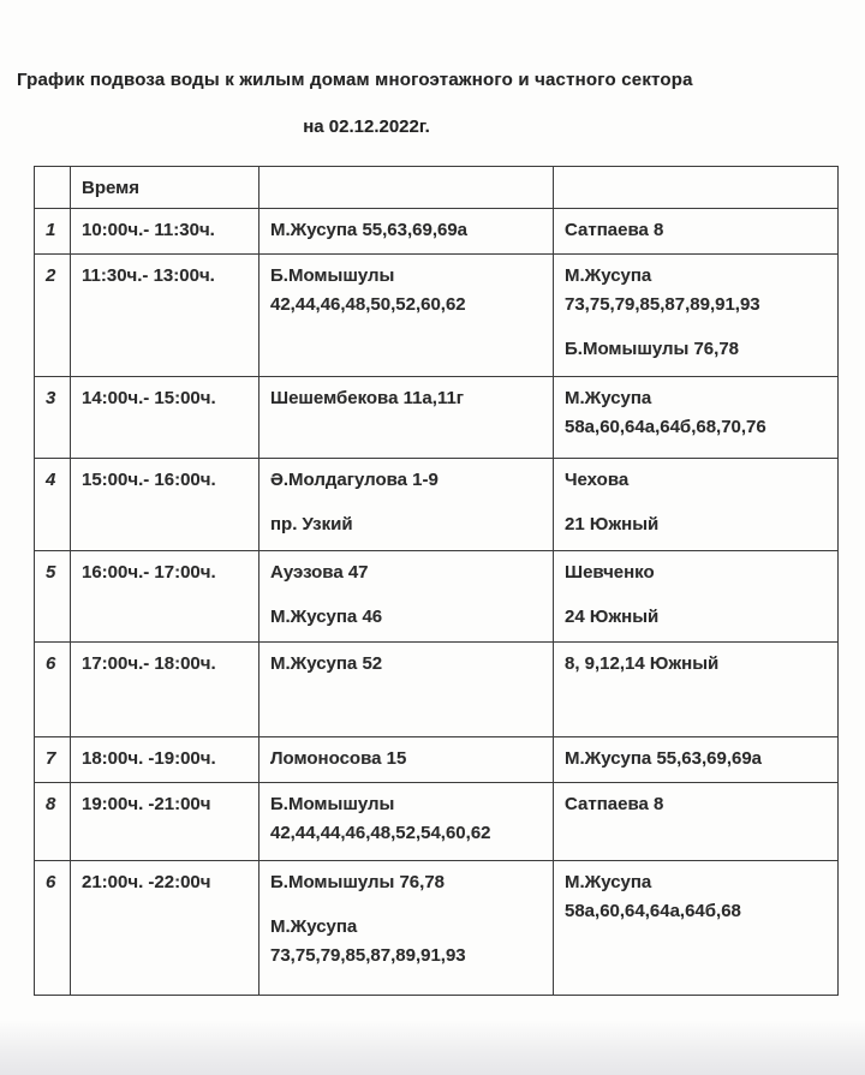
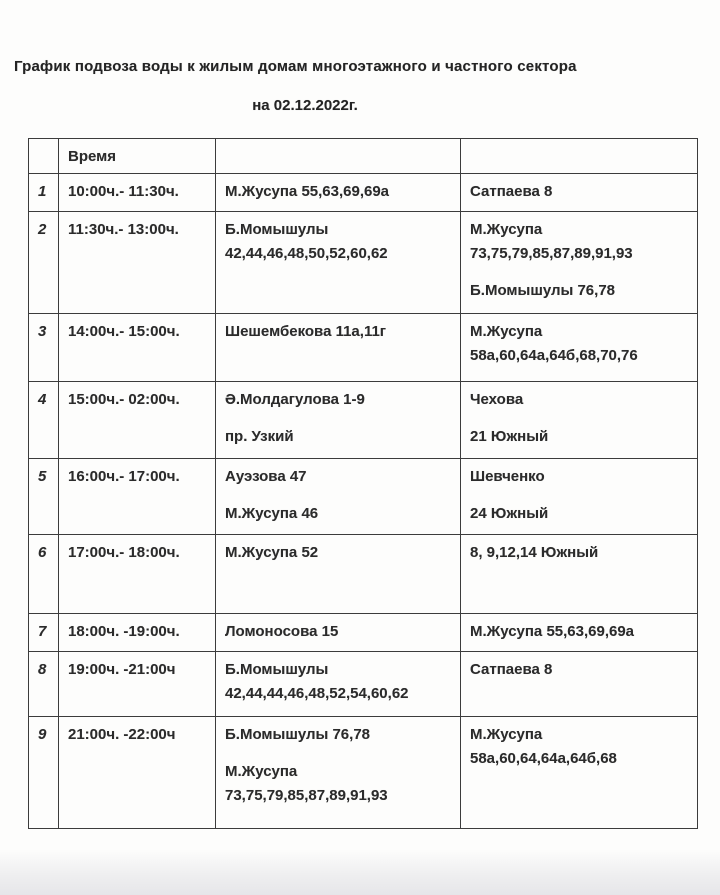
  График подвоза воды к жилым домам многоэтажного и частного сектора
  на 02.12.2022г.
  	Время
  1	10:00ч.- 11:30ч.	М.Жусупа 55,63,69,69а	Сатпаева 8
  2	11:30ч.- 13:00ч.	Б.Момышулы 42,44,46,48,50,52,60,62	М.Жусупа 73,75,79,85,87,89,91,93Б.Момышулы 76,78
  3	14:00ч.- 15:00ч.	Шешембекова 11а,11г	М.Жусупа 58а,60,64а,64б,68,70,76
- 4	15:00ч.- 16:00ч.	Ә.Молдагулова 1-9пр. Узкий	Чехова21 Южный
+ 4	15:00ч.- 02:00ч.	Ә.Молдагулова 1-9пр. Узкий	Чехова21 Южный
  5	16:00ч.- 17:00ч.	Ауэзова 47М.Жусупа 46	Шевченко24 Южный
  6	17:00ч.- 18:00ч.	М.Жусупа 52	8, 9,12,14 Южный
  7	18:00ч. -19:00ч.	Ломоносова 15	М.Жусупа 55,63,69,69а
  8	19:00ч. -21:00ч	Б.Момышулы 42,44,44,46,48,52,54,60,62	Сатпаева 8
- 6	21:00ч. -22:00ч	Б.Момышулы 76,78М.Жусупа 73,75,79,85,87,89,91,93	М.Жусупа 58а,60,64,64а,64б,68
+ 9	21:00ч. -22:00ч	Б.Момышулы 76,78М.Жусупа 73,75,79,85,87,89,91,93	М.Жусупа 58а,60,64,64а,64б,68
